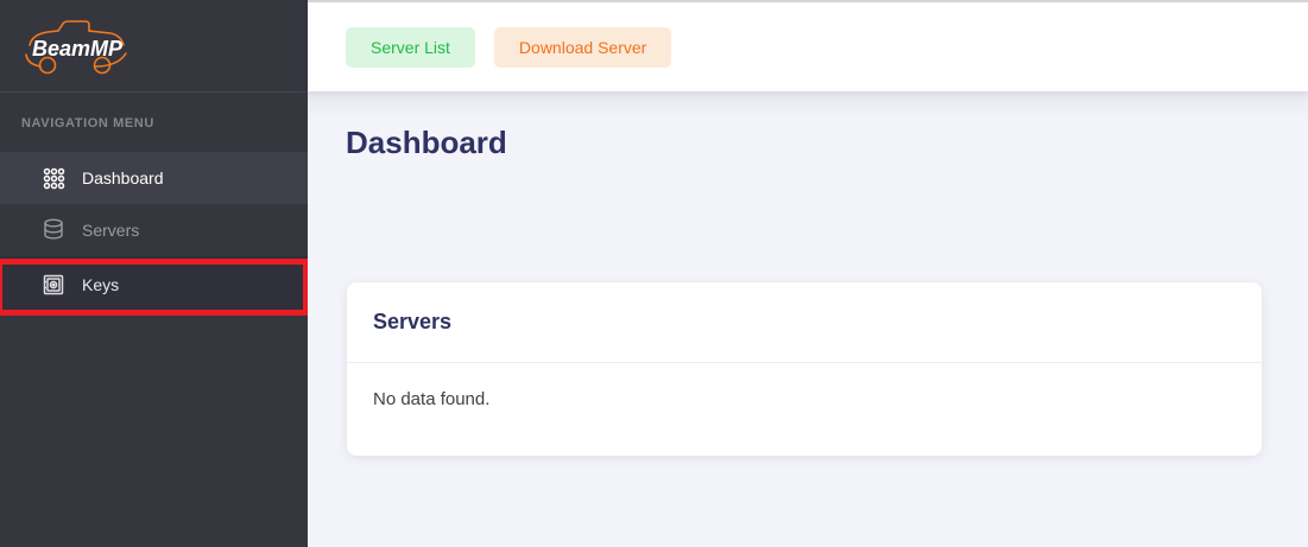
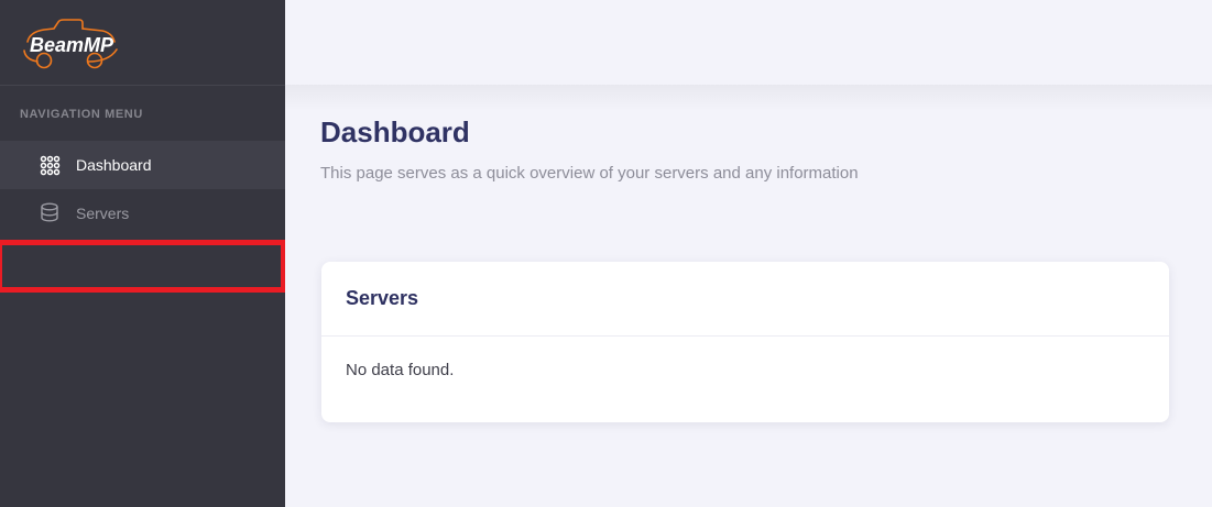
  BeamMP
  NAVIGATION MENU
  Dashboard
  Servers
- Keys
- Server List
- Download Server
  Dashboard
+ This page serves as a quick overview of your servers and any information
  Servers
  No data found.
